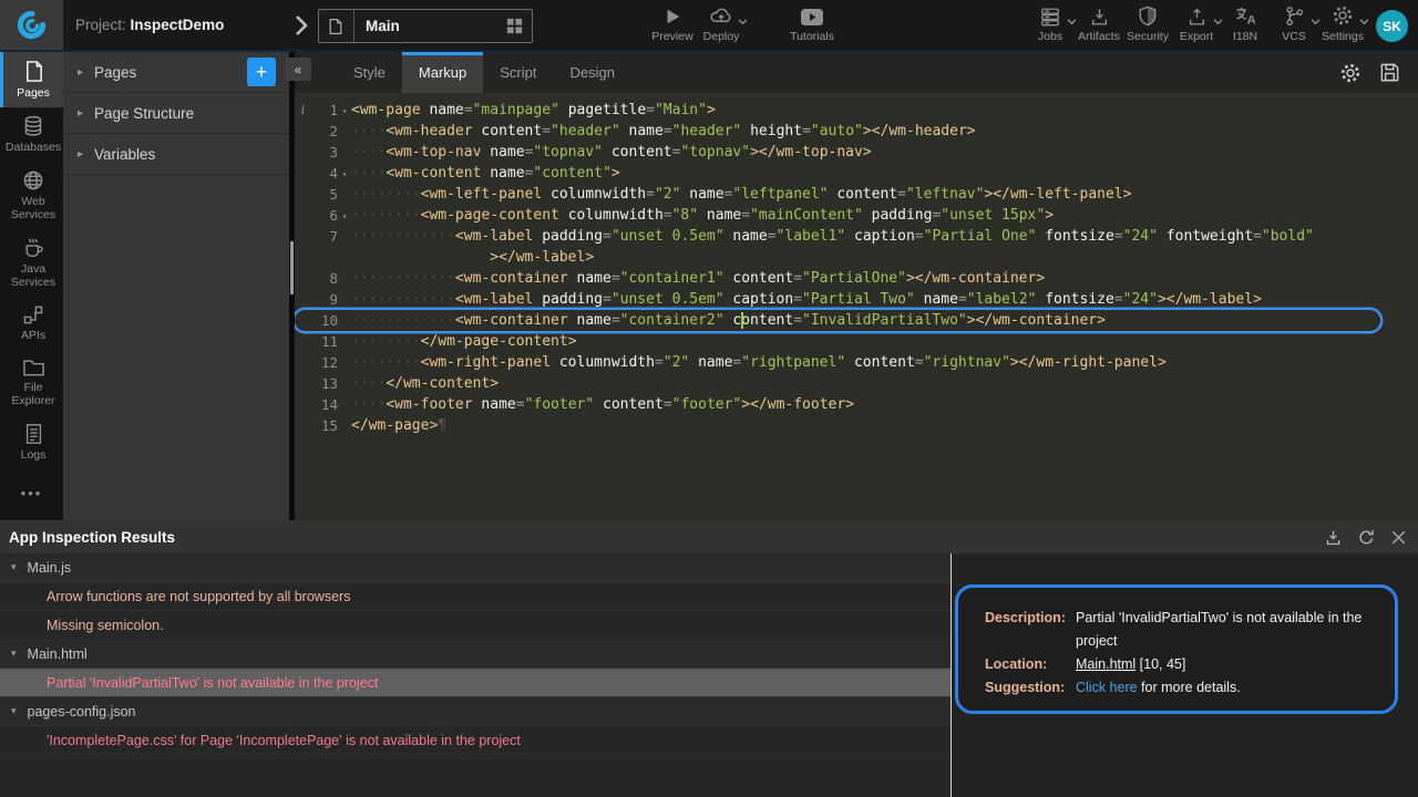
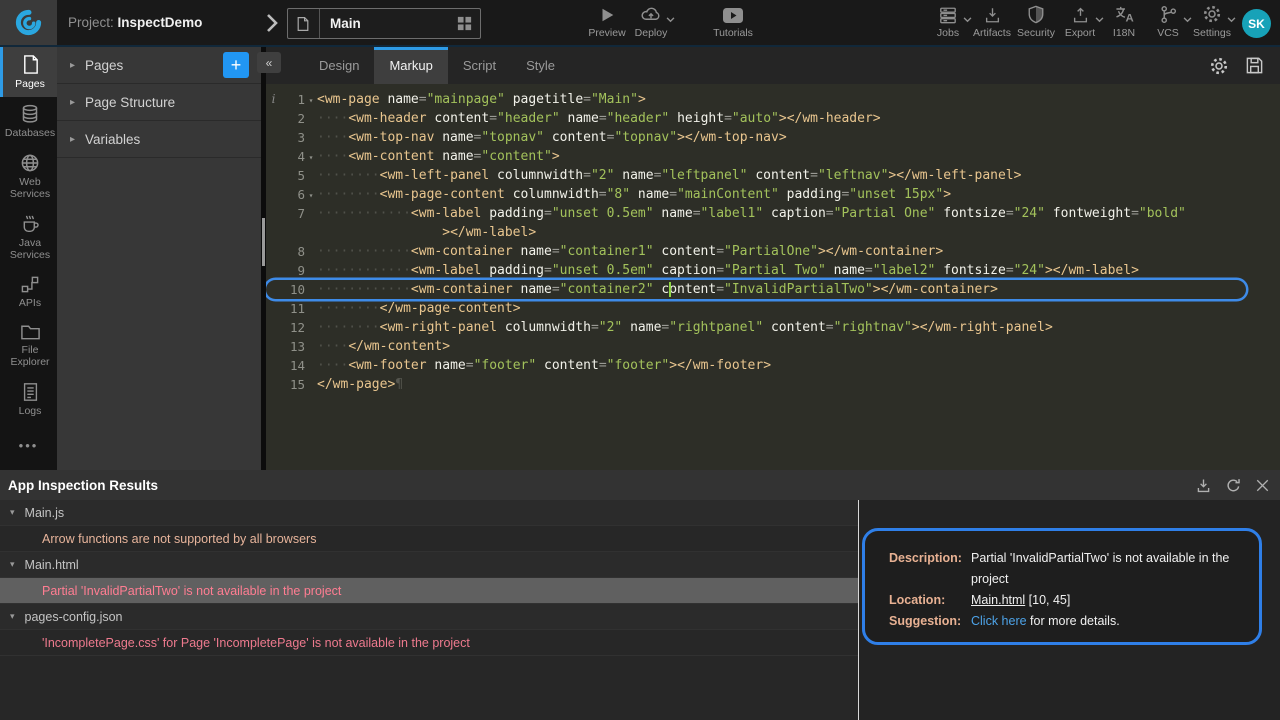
  Project: InspectDemo
  Main
  Preview
  Deploy
  Tutorials
  Jobs
  Artifacts
  Security
  Export
  A
  I18N
  VCS
  Settings
  SK
  Pages
  Databases
  Web Services
  Java Services
  APIs
  File Explorer
  Logs
  •••
  ▸
  Pages
  +
  ▸
  Page Structure
  ▸
  Variables
  «
- Style
+ Design
  Markup
  Script
- Design
+ Style
  i
  1
  ▾
  <wm-page name="mainpage" pagetitle="Main">
  2
  ····<wm-header content="header" name="header" height="auto"></wm-header>
  3
  ····<wm-top-nav name="topnav" content="topnav"></wm-top-nav>
  4
  ▾
  ····<wm-content name="content">
  5
  ········<wm-left-panel columnwidth="2" name="leftpanel" content="leftnav"></wm-left-panel>
  6
  ▾
  ········<wm-page-content columnwidth="8" name="mainContent" padding="unset 15px">
  7
  ············<wm-label padding="unset 0.5em" name="label1" caption="Partial One" fontsize="24" fontweight="bold"
  ></wm-label>
  8
  ············<wm-container name="container1" content="PartialOne"></wm-container>
  9
  ············<wm-label padding="unset 0.5em" caption="Partial Two" name="label2" fontsize="24"></wm-label>
  10
  ············<wm-container name="container2" content="InvalidPartialTwo"></wm-container>
  11
  ········</wm-page-content>
  12
  ········<wm-right-panel columnwidth="2" name="rightpanel" content="rightnav"></wm-right-panel>
  13
  ····</wm-content>
  14
  ····<wm-footer name="footer" content="footer"></wm-footer>
  15
  </wm-page>¶
  App Inspection Results
  ▾
  Main.js
  Arrow functions are not supported by all browsers
- Missing semicolon.
  ▾
  Main.html
  Partial 'InvalidPartialTwo' is not available in the project
  ▾
  pages-config.json
  'IncompletePage.css' for Page 'IncompletePage' is not available in the project
  Description:
  Partial 'InvalidPartialTwo' is not available in the project
  Location:
  Main.html [10, 45]
  Suggestion:
  Click here for more details.
